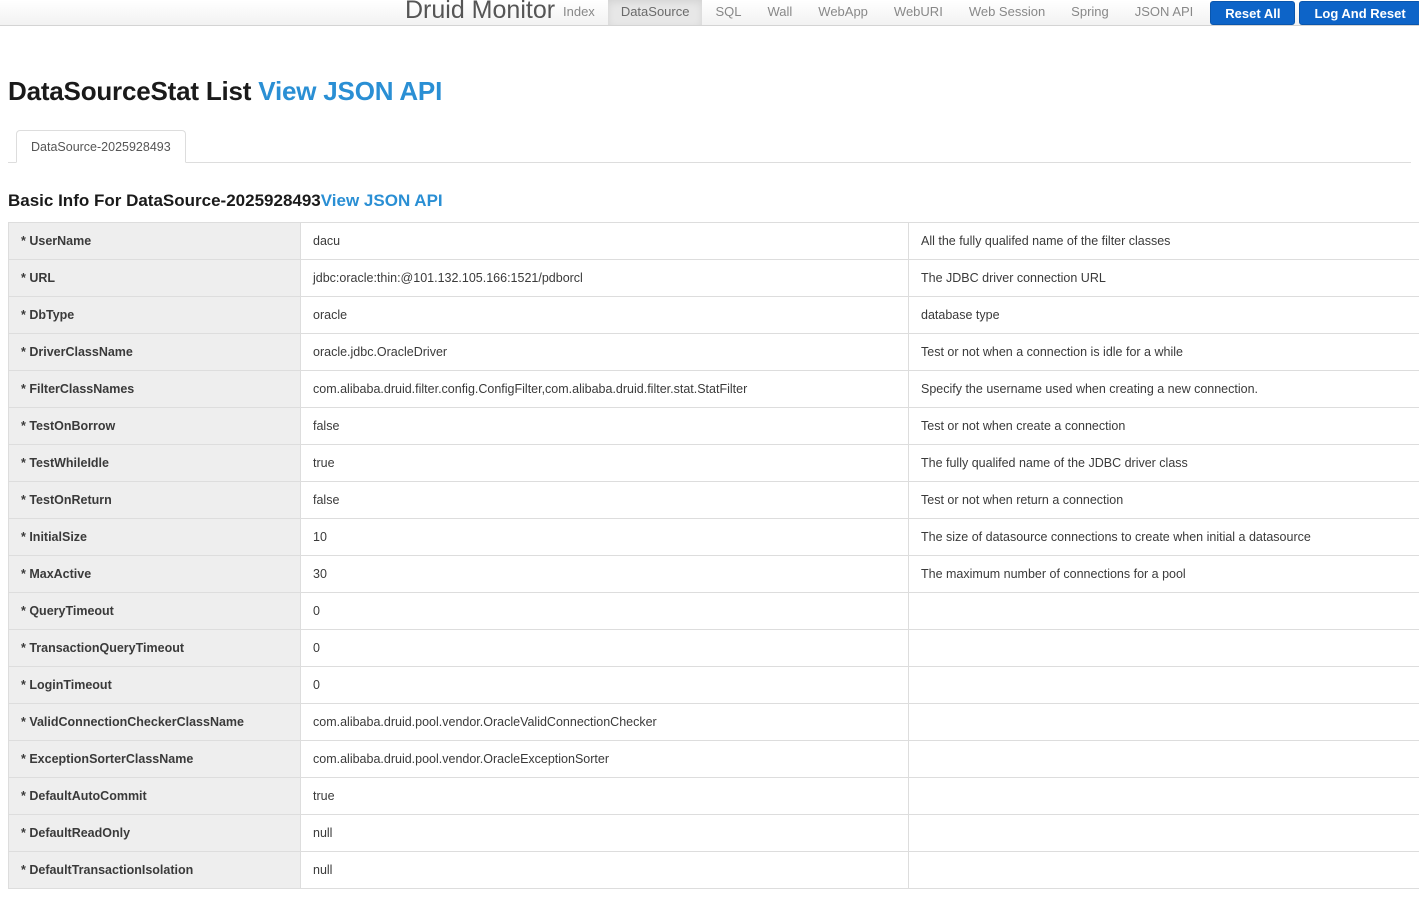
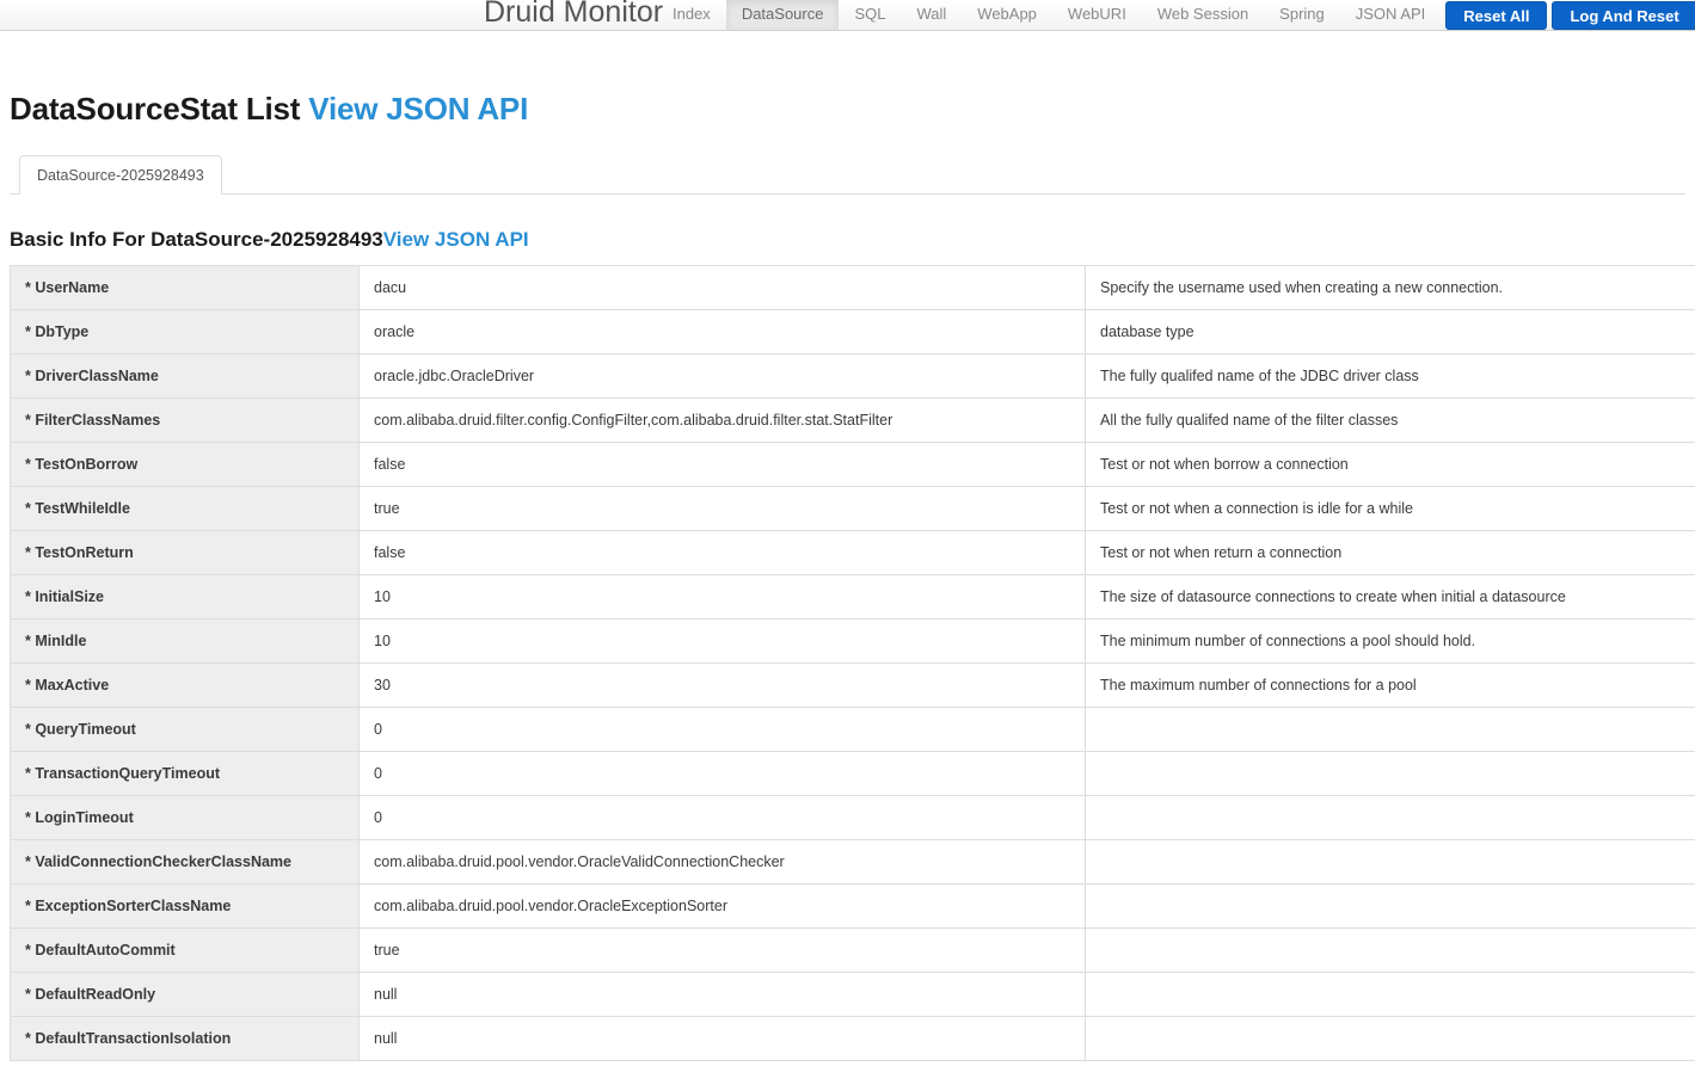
  Druid Monitor
  Index
  DataSource
  SQL
  Wall
  WebApp
  WebURI
  Web Session
  Spring
  JSON API
  Reset All
  Log And Reset
  DataSourceStat List View JSON API
  DataSource-2025928493
  Basic Info For DataSource-2025928493View JSON API
- * UserName	dacu	All the fully qualifed name of the filter classes
+ * UserName	dacu	Specify the username used when creating a new connection.
- * URL	jdbc:oracle:thin:@101.132.105.166:1521/pdborcl	The JDBC driver connection URL
  * DbType	oracle	database type
- * DriverClassName	oracle.jdbc.OracleDriver	Test or not when a connection is idle for a while
+ * DriverClassName	oracle.jdbc.OracleDriver	The fully qualifed name of the JDBC driver class
- * FilterClassNames	com.alibaba.druid.filter.config.ConfigFilter,com.alibaba.druid.filter.stat.StatFilter	Specify the username used when creating a new connection.
+ * FilterClassNames	com.alibaba.druid.filter.config.ConfigFilter,com.alibaba.druid.filter.stat.StatFilter	All the fully qualifed name of the filter classes
- * TestOnBorrow	false	Test or not when create a connection
+ * TestOnBorrow	false	Test or not when borrow a connection
- * TestWhileIdle	true	The fully qualifed name of the JDBC driver class
+ * TestWhileIdle	true	Test or not when a connection is idle for a while
  * TestOnReturn	false	Test or not when return a connection
  * InitialSize	10	The size of datasource connections to create when initial a datasource
+ * MinIdle	10	The minimum number of connections a pool should hold.
  * MaxActive	30	The maximum number of connections for a pool
  * QueryTimeout	0
  * TransactionQueryTimeout	0
  * LoginTimeout	0
  * ValidConnectionCheckerClassName	com.alibaba.druid.pool.vendor.OracleValidConnectionChecker
  * ExceptionSorterClassName	com.alibaba.druid.pool.vendor.OracleExceptionSorter
  * DefaultAutoCommit	true
  * DefaultReadOnly	null
  * DefaultTransactionIsolation	null
